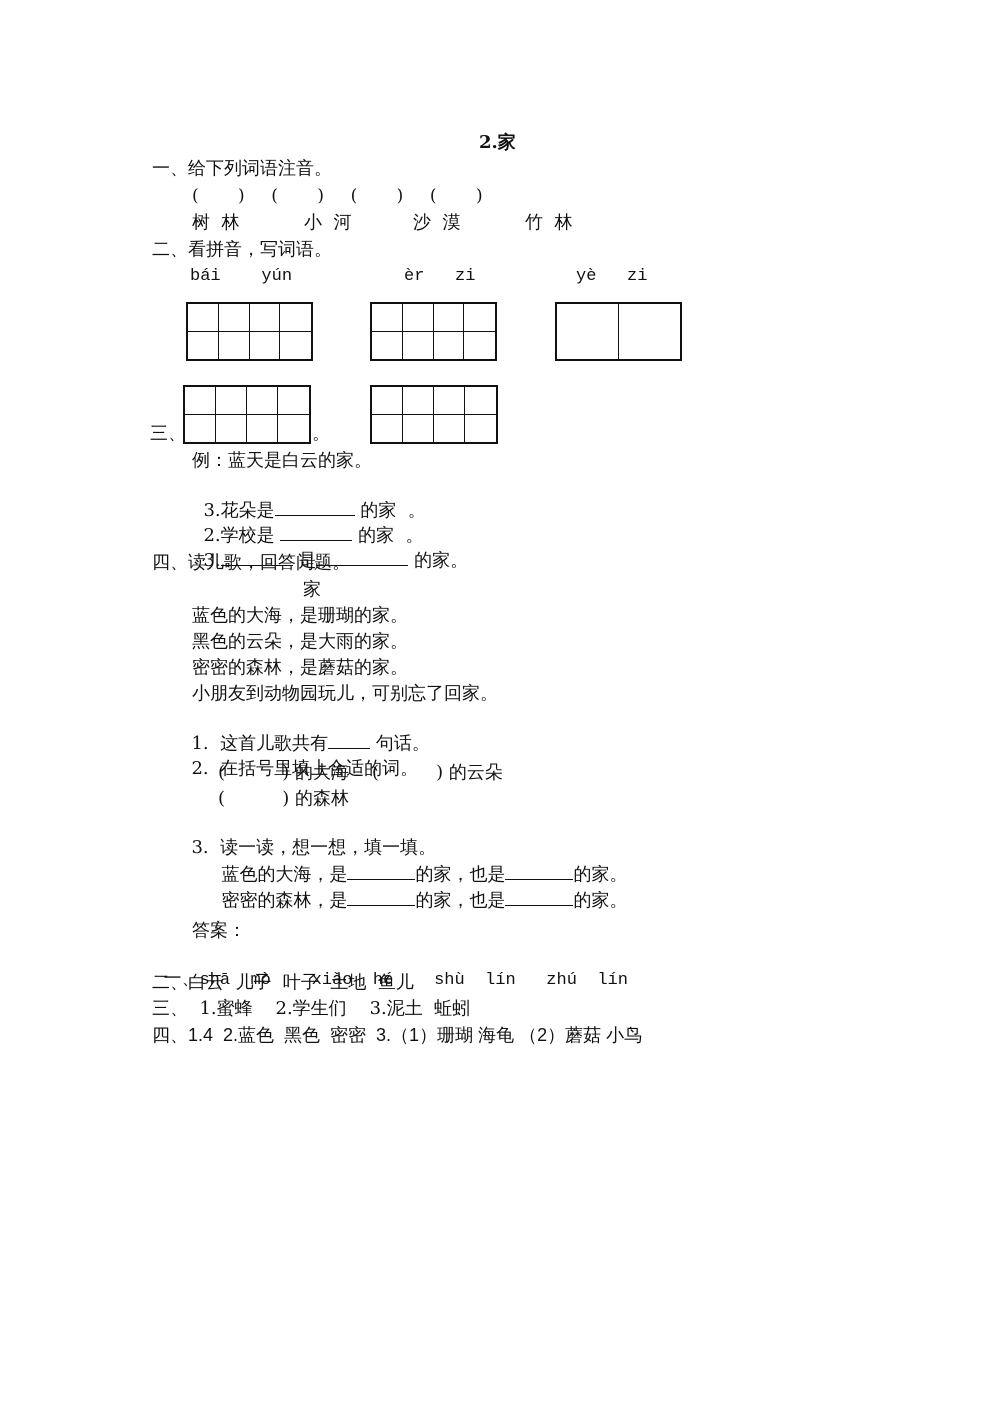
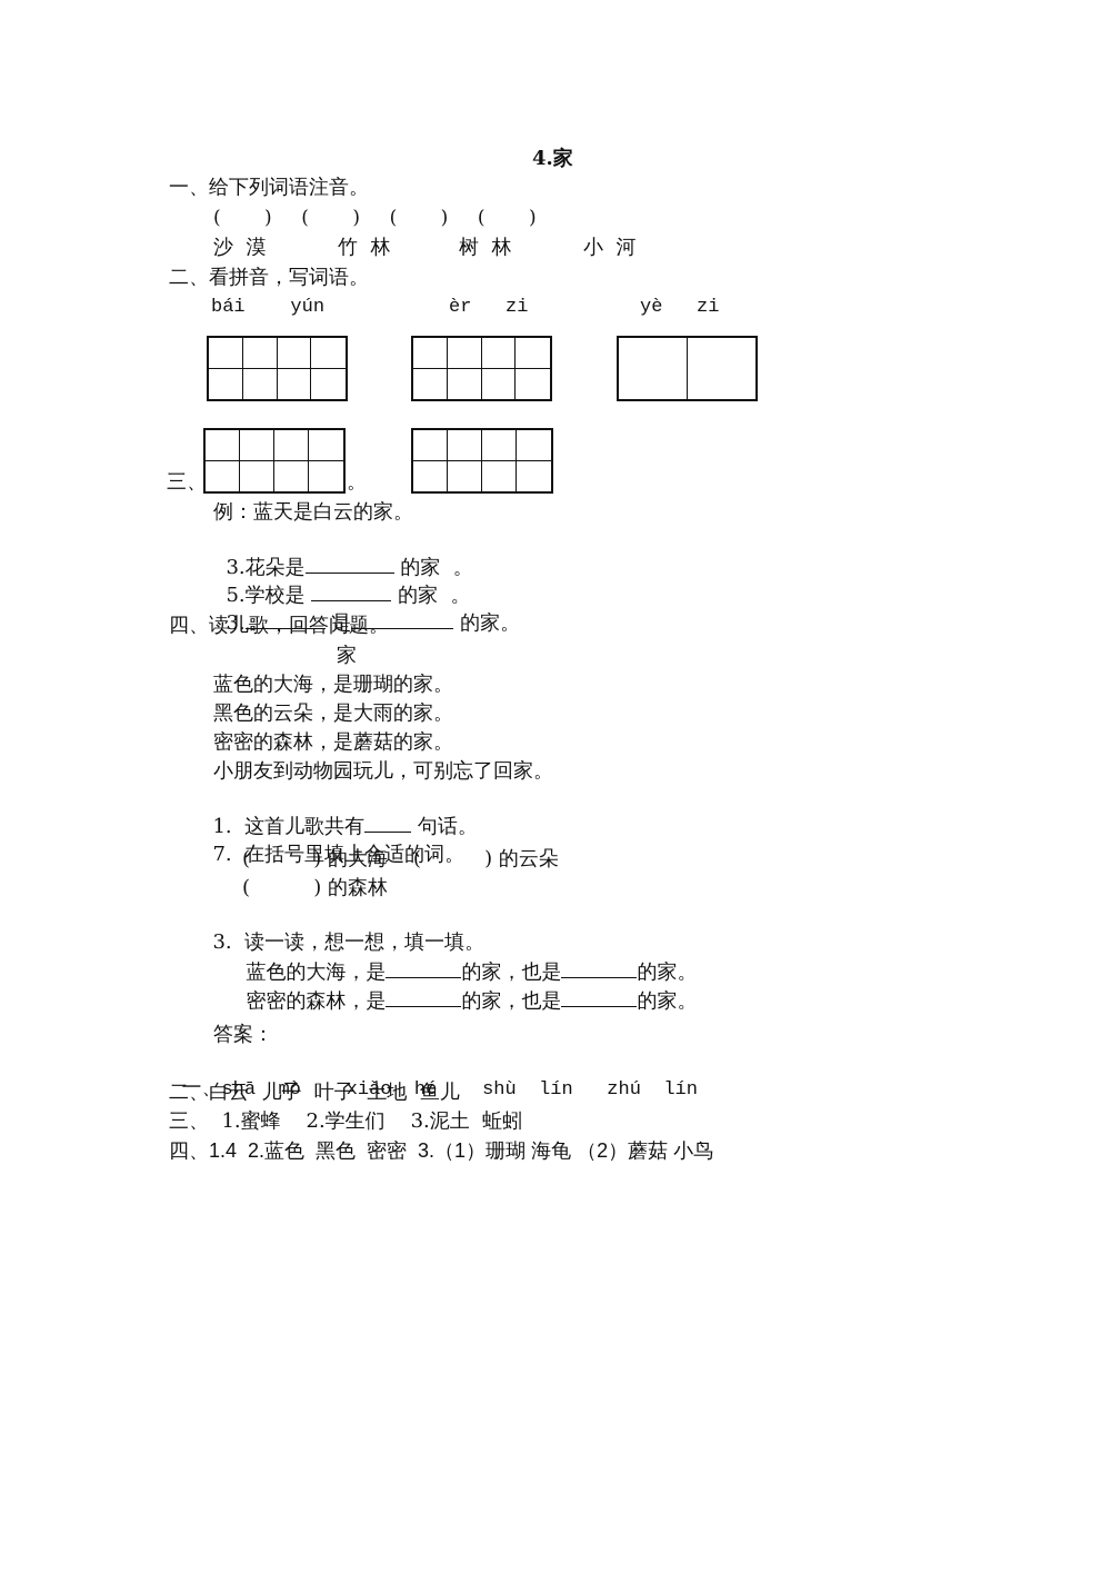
- 2.家
+ 4.家
  一、给下列词语注音。
  ( ) ( ) ( ) ( )
- 树 林
+ 沙 漠
- 小 河
+ 竹 林
- 沙 漠
+ 树 林
- 竹 林
+ 小 河
  二、看拼音，写词语。
  bái yún
  èr zi
  yè zi
  三、
  。
  例：蓝天是白云的家。
  3.花朵是 的家 。
- 2.学校是 的家 。
+ 5.学校是 的家 。
  3. 是 的家。
  四、读儿歌，回答问题。
  家
  蓝色的大海，是珊瑚的家。
  黑色的云朵，是大雨的家。
  密密的森林，是蘑菇的家。
  小朋友到动物园玩儿，可别忘了回家。
  1. 这首儿歌共有 句话。
- 2. 在括号里填上合适的词。
+ 7. 在括号里填上合适的词。
  ( ) 的大海 ( ) 的云朵
  ( ) 的森林
  3. 读一读，想一想，填一填。
  蓝色的大海，是 的家，也是 的家。
  密密的森林，是 的家，也是 的家。
  答案：
  一、shā mò xiǎo hé shù lín zhú lín
  二、白云 儿子 叶子 土地 鱼儿
  三、 1.蜜蜂 2.学生们 3.泥土 蚯蚓
  四、1.4 2.蓝色 黑色 密密 3.（1）珊瑚 海龟 （2）蘑菇 小鸟
